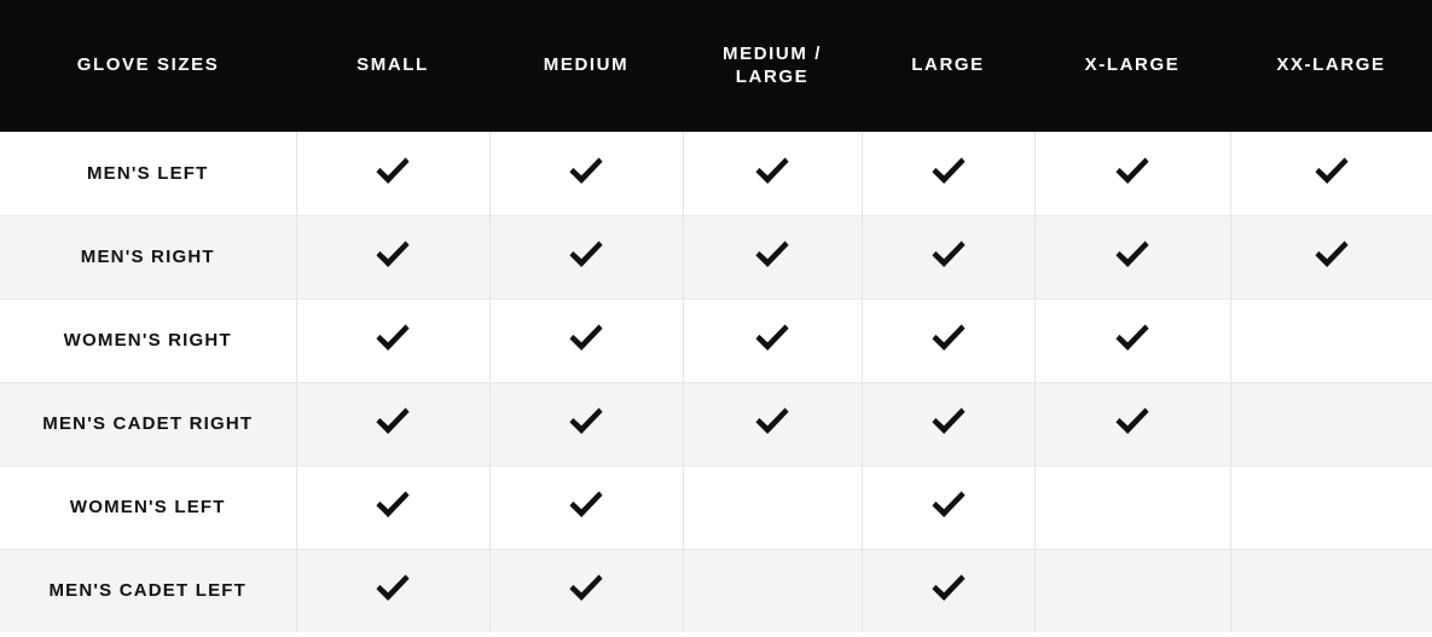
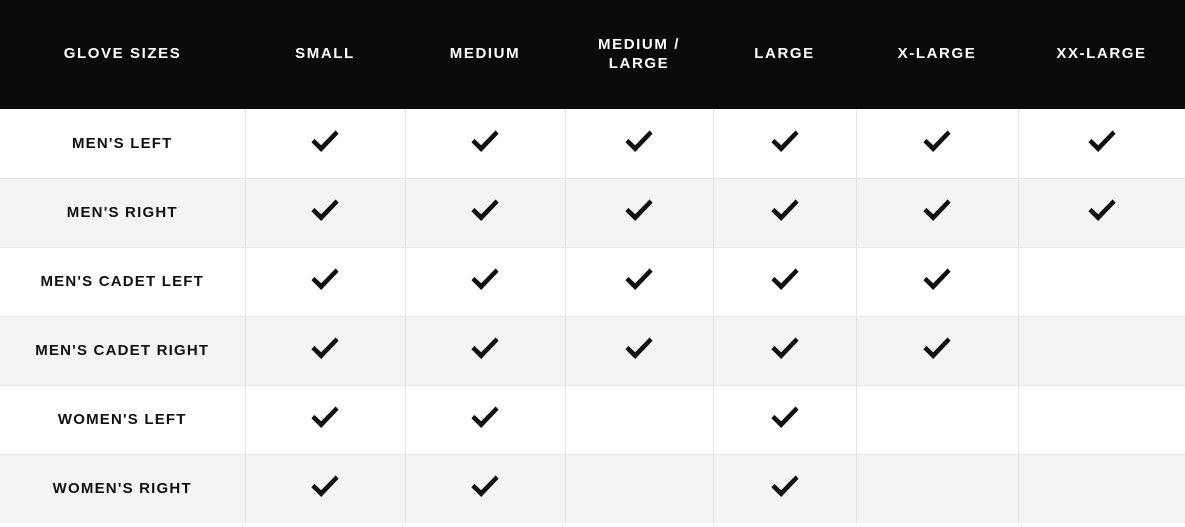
  GLOVE SIZES	SMALL	MEDIUM	MEDIUM / LARGE	LARGE	X-LARGE	XX-LARGE
  MEN'S LEFT
  MEN'S RIGHT
- WOMEN'S RIGHT
+ MEN'S CADET LEFT
  MEN'S CADET RIGHT
  WOMEN'S LEFT
- MEN'S CADET LEFT
+ WOMEN'S RIGHT
